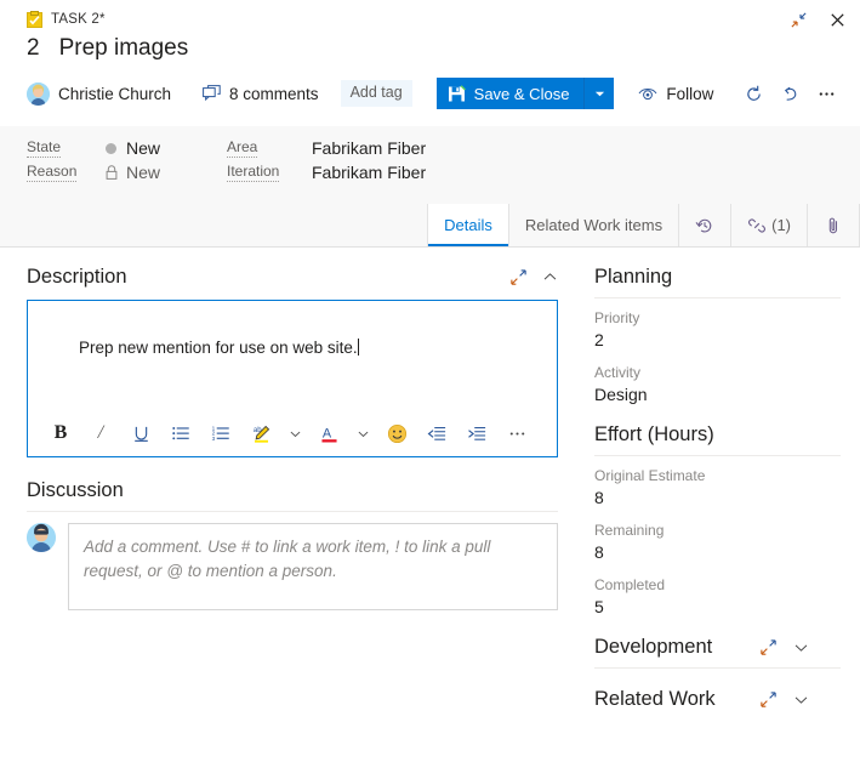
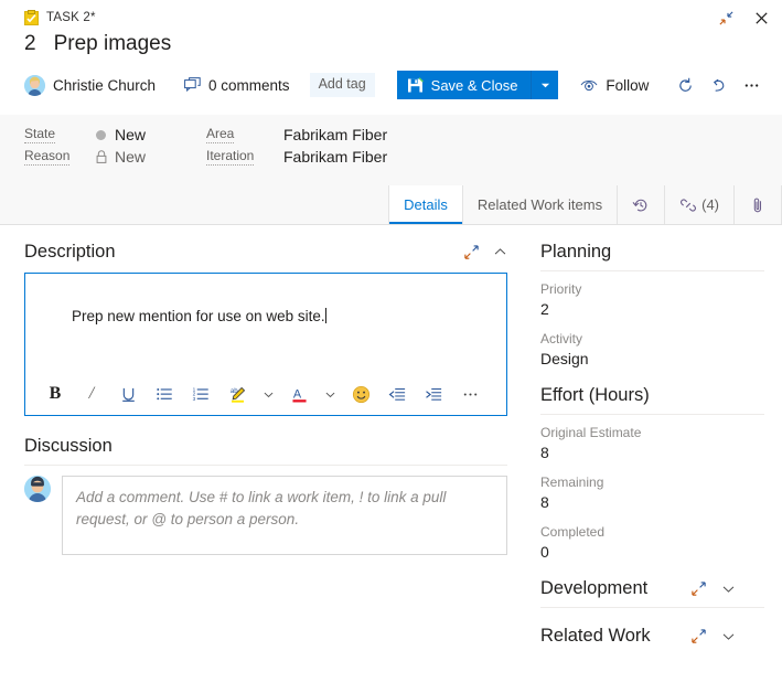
  TASK 2*
  2
  Prep images
  Christie Church
- 8 comments
+ 0 comments
  Add tag
  Save & Close
  Follow
  State
  New
  Area
  Fabrikam Fiber
  Reason
  New
  Iteration
  Fabrikam Fiber
  Details
  Related Work items
- (1)
+ (4)
  Description
  Prep new mention for use on web site.
  B
  /
  A
  Discussion
- Add a comment. Use # to link a work item, ! to link a pull request, or @ to mention a person.
+ Add a comment. Use # to link a work item, ! to link a pull request, or @ to person a person.
  Planning
  Priority
  2
  Activity
  Design
  Effort (Hours)
  Original Estimate
  8
  Remaining
  8
  Completed
- 5
+ 0
  Development
  Related Work
